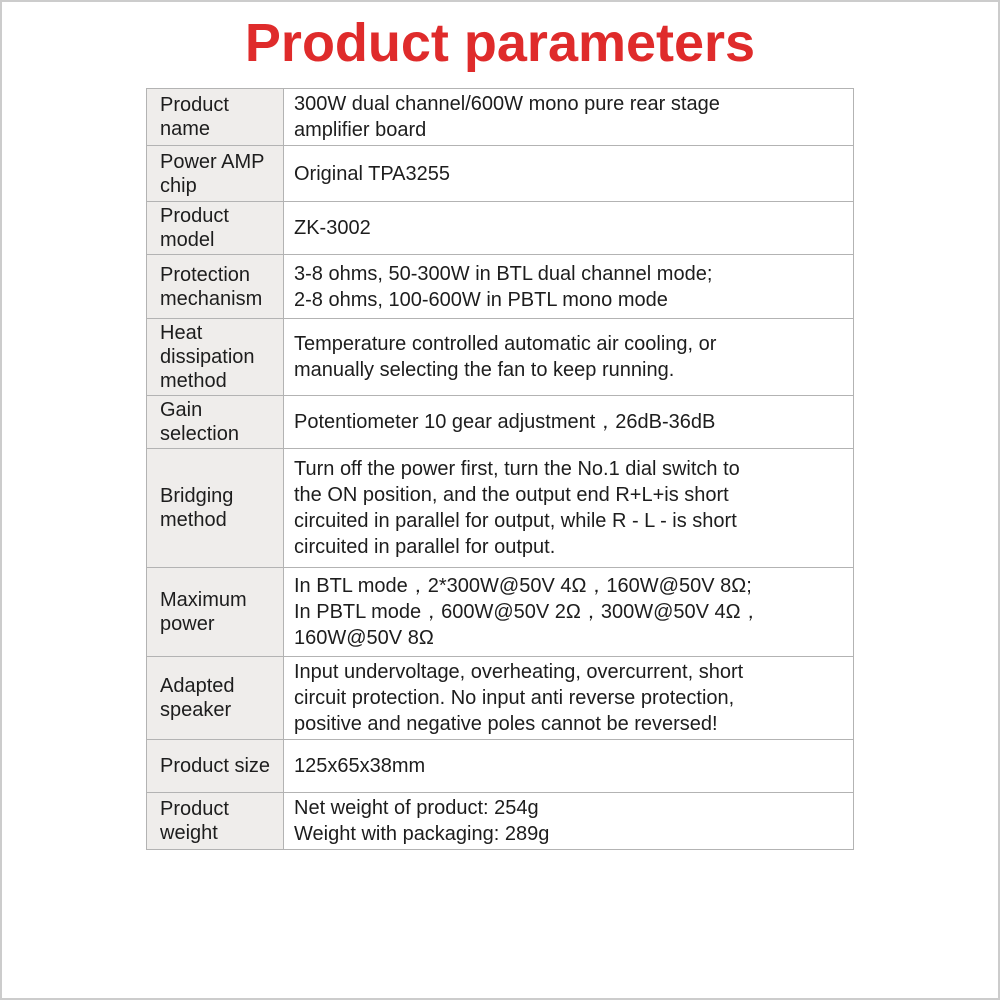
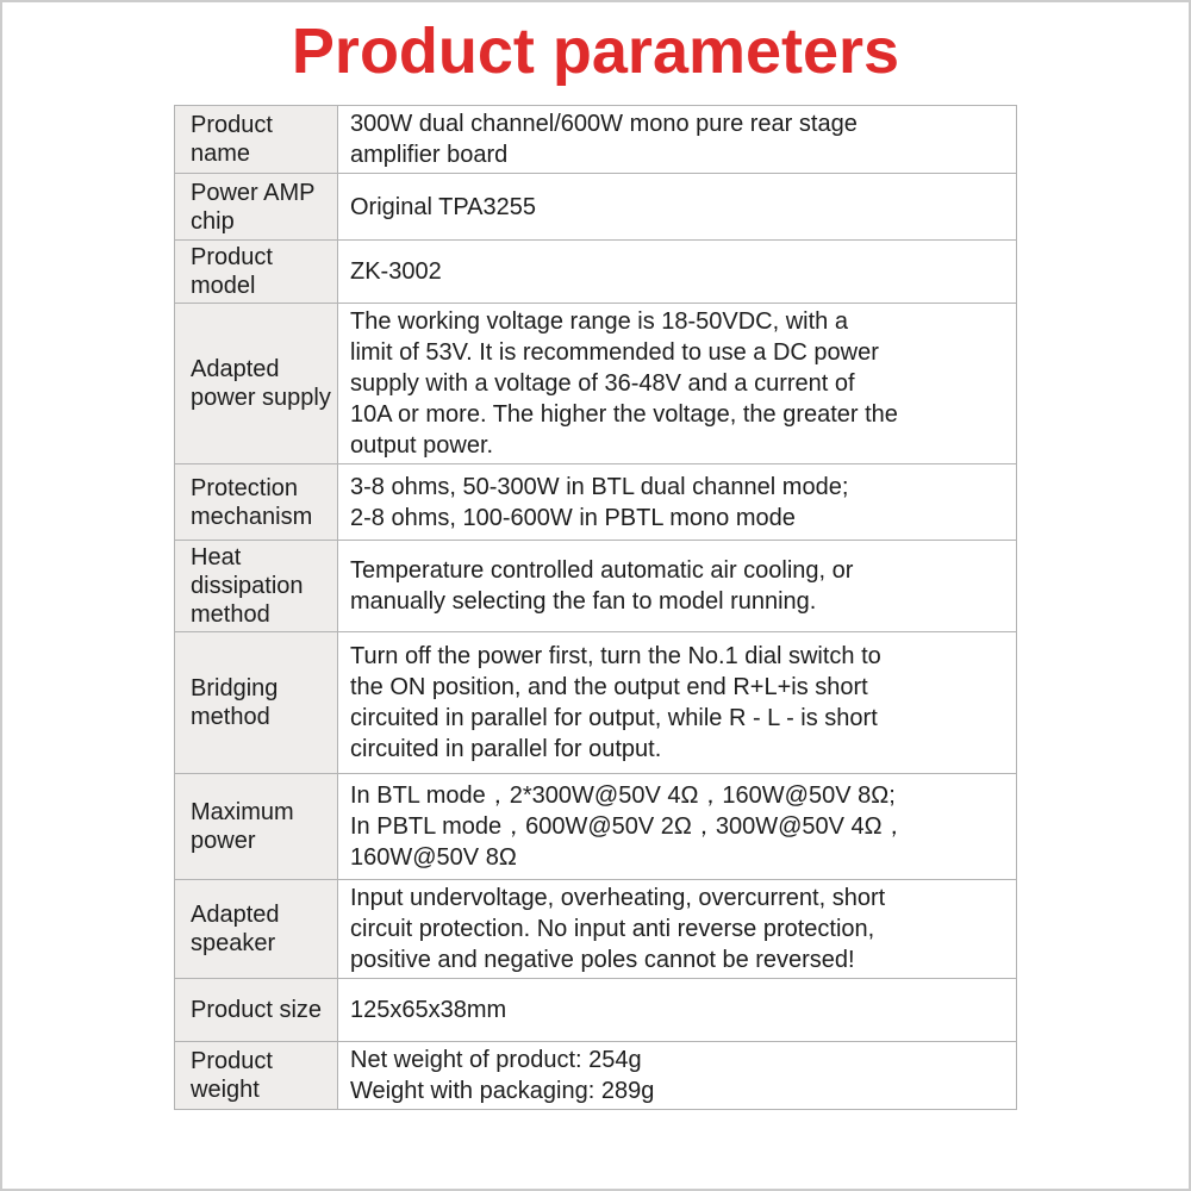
  Product parameters
  Product name	300W dual channel/600W mono pure rear stage amplifier board
  Power AMP chip	Original TPA3255
  Product model	ZK-3002
+ Adapted power supply	The working voltage range is 18-50VDC, with a limit of 53V. It is recommended to use a DC power supply with a voltage of 36-48V and a current of 10A or more. The higher the voltage, the greater the output power.
  Protection mechanism	3-8 ohms, 50-300W in BTL dual channel mode; 2-8 ohms, 100-600W in PBTL mono mode
- Heat dissipation method	Temperature controlled automatic air cooling, or manually selecting the fan to keep running.
+ Heat dissipation method	Temperature controlled automatic air cooling, or manually selecting the fan to model running.
- Gain selection	Potentiometer 10 gear adjustment，26dB-36dB
  Bridging method	Turn off the power first, turn the No.1 dial switch to the ON position, and the output end R+L+is short circuited in parallel for output, while R - L - is short circuited in parallel for output.
  Maximum power	In BTL mode，2*300W@50V 4Ω，160W@50V 8Ω; In PBTL mode，600W@50V 2Ω，300W@50V 4Ω， 160W@50V 8Ω
  Adapted speaker	Input undervoltage, overheating, overcurrent, short circuit protection. No input anti reverse protection, positive and negative poles cannot be reversed!
  Product size	125x65x38mm
  Product weight	Net weight of product: 254g Weight with packaging: 289g
